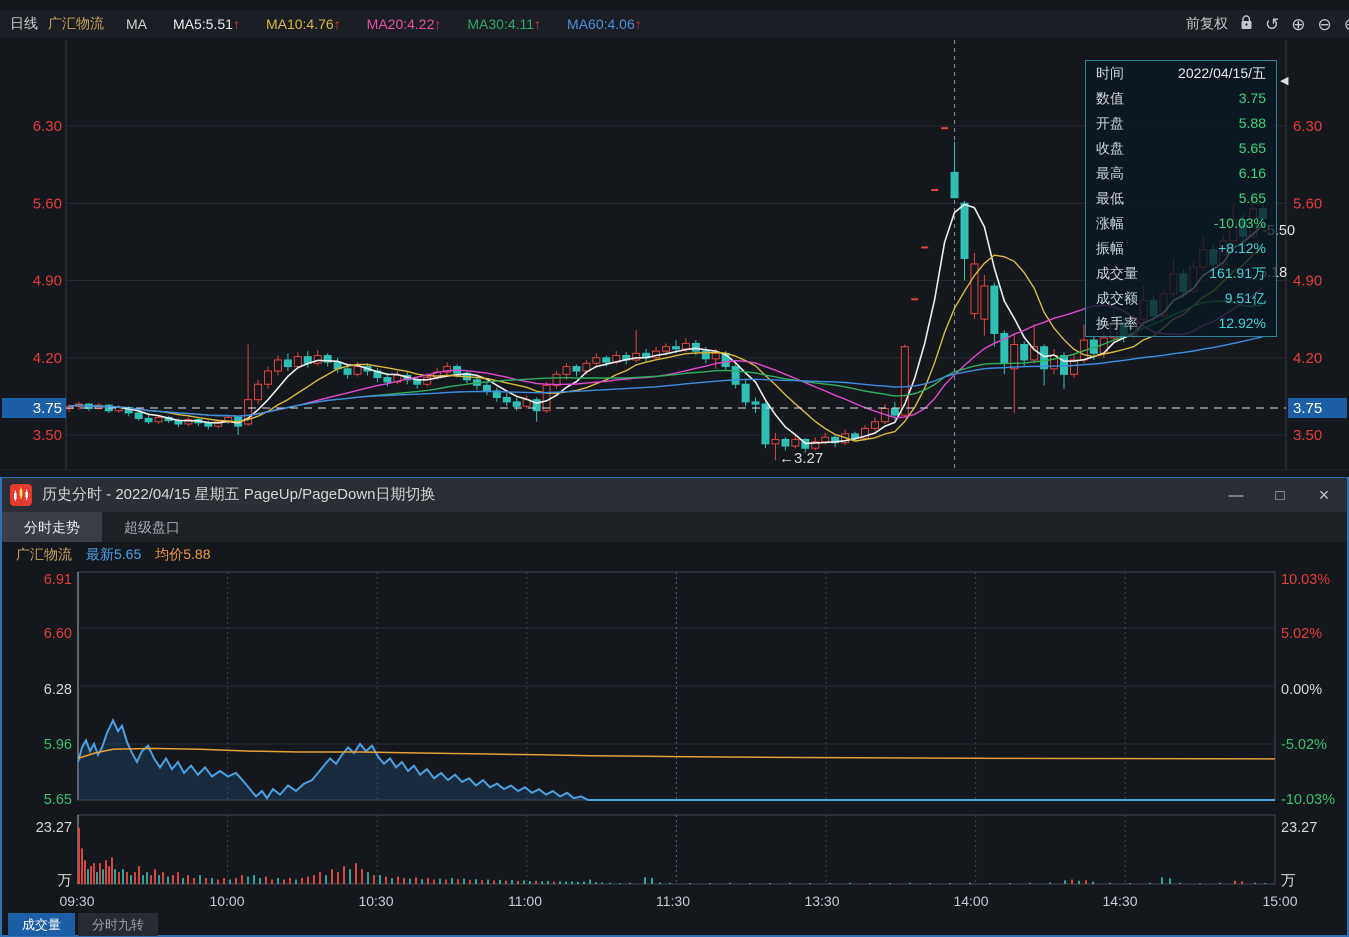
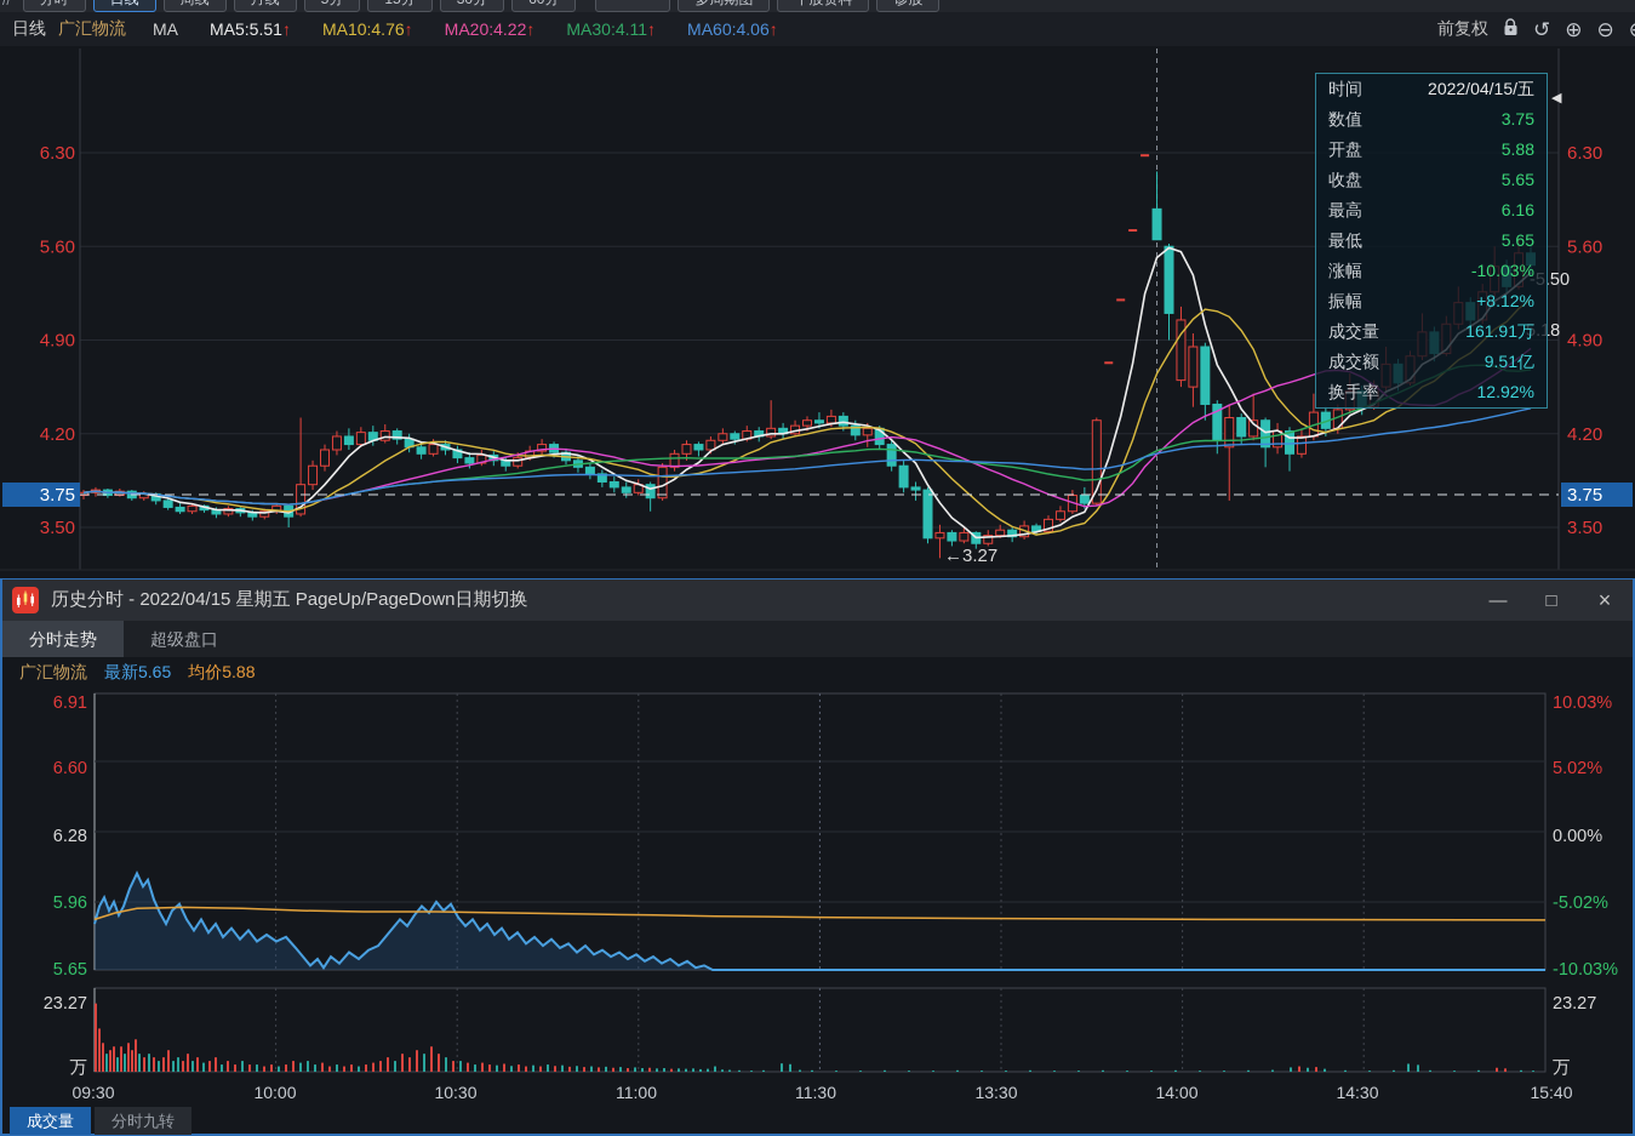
+ //
  日线
  广汇物流
  MA
  MA5:5.51↑ MA10:4.76↑ MA20:4.22↑ MA30:4.11↑ MA60:4.06↑
  前复权
  ↺
  ⊕
  ⊖
  历史分时 - 2022/04/15 星期五 PageUp/PageDown日期切换
  —
  □
  ×
  分时走势
  超级盘口
  广汇物流
  最新5.65
  均价5.88
  3.75
  3.75
  6.30
  6.30
  5.60
  5.60
  4.90
  4.90
  4.20
  4.20
  3.50
  3.50
  -5.50
  5.18
  ←3.27
  6.91
  6.60
  6.28
  5.96
  5.65
  23.27
  万
  10.03%
  5.02%
  0.00%
  -5.02%
  -10.03%
  23.27
  万
  09:30
  10:00
  10:30
  11:00
  11:30
  13:30
  14:00
  14:30
- 15:00
+ 15:40
  时间
  2022/04/15/五
  数值
  3.75
  开盘
  5.88
  收盘
  5.65
  最高
  6.16
  最低
  5.65
  涨幅
  -10.03%
  振幅
  +8.12%
  成交量
  161.91万
  成交额
  9.51亿
  换手率
  12.92%
  ◀
  成交量
  分时九转
